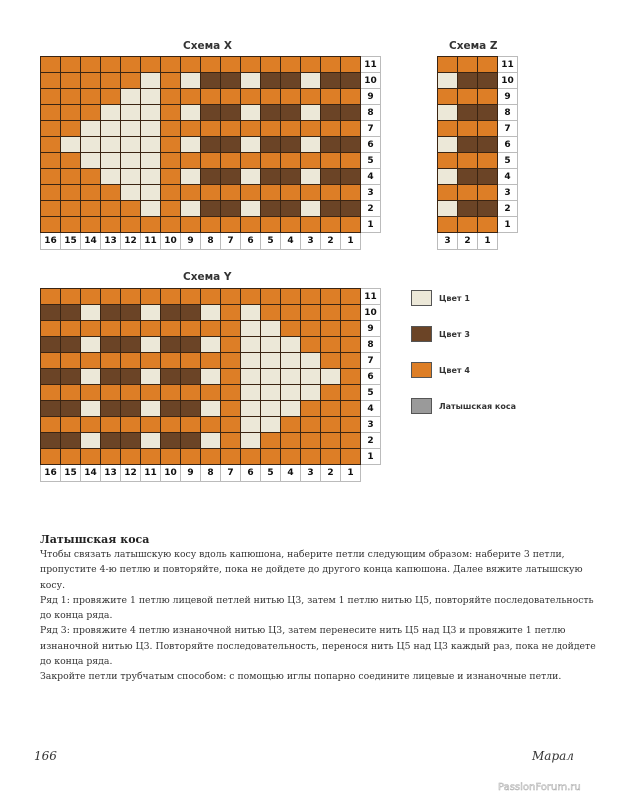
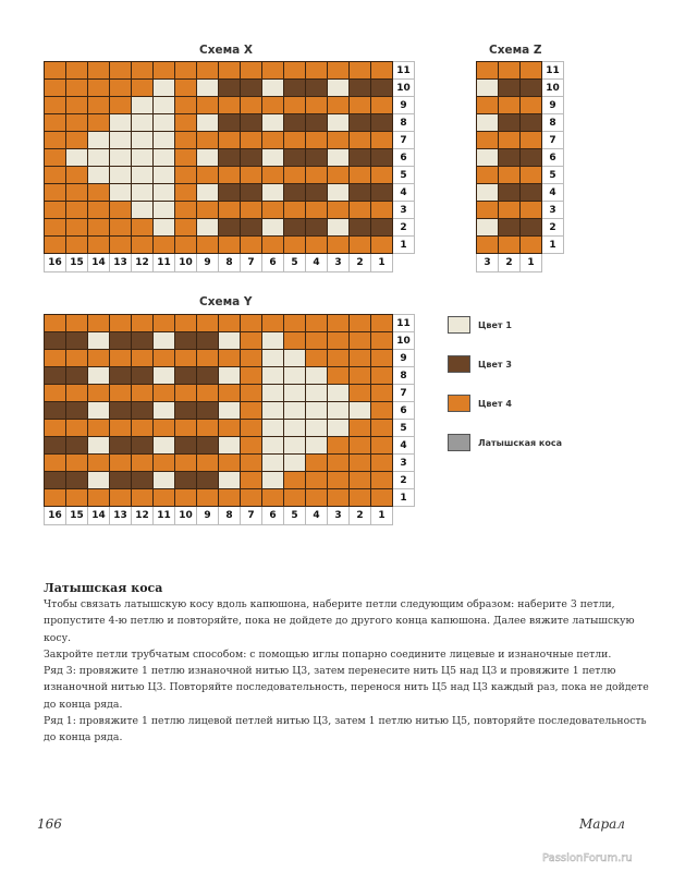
  Схема X
  																11
  																10
  																9
  																8
  																7
  																6
  																5
  																4
  																3
  																2
  																1
  16	15	14	13	12	11	10	9	8	7	6	5	4	3	2	1
  Схема Z
  			11
  			10
  			9
  			8
  			7
  			6
  			5
  			4
  			3
  			2
  			1
  3	2	1
  Схема Y
  																11
  																10
  																9
  																8
  																7
  																6
  																5
  																4
  																3
  																2
  																1
  16	15	14	13	12	11	10	9	8	7	6	5	4	3	2	1
  Цвет 1
  Цвет 3
  Цвет 4
  Латышская коса
  Латышская коса
  Чтобы связать латышскую косу вдоль капюшона, наберите петли следующим образом: наберите 3 петли, пропустите 4-ю петлю и повторяйте, пока не дойдете до другого конца капюшона. Далее вяжите латышскую косу.
- Ряд 1: провяжите 1 петлю лицевой петлей нитью Ц3, затем 1 петлю нитью Ц5, повторяйте последовательность до конца ряда.
+ Закройте петли трубчатым способом: с помощью иглы попарно соедините лицевые и изнаночные петли.
- Ряд 3: провяжите 4 петлю изнаночной нитью Ц3, затем перенесите нить Ц5 над Ц3 и провяжите 1 петлю изнаночной нитью Ц3. Повторяйте последовательность, перенося нить Ц5 над Ц3 каждый раз, пока не дойдете до конца ряда.
+ Ряд 3: провяжите 1 петлю изнаночной нитью Ц3, затем перенесите нить Ц5 над Ц3 и провяжите 1 петлю изнаночной нитью Ц3. Повторяйте последовательность, перенося нить Ц5 над Ц3 каждый раз, пока не дойдете до конца ряда.
- Закройте петли трубчатым способом: с помощью иглы попарно соедините лицевые и изнаночные петли.
+ Ряд 1: провяжите 1 петлю лицевой петлей нитью Ц3, затем 1 петлю нитью Ц5, повторяйте последовательность до конца ряда.
  166
  Марал
  PassionForum.ru
